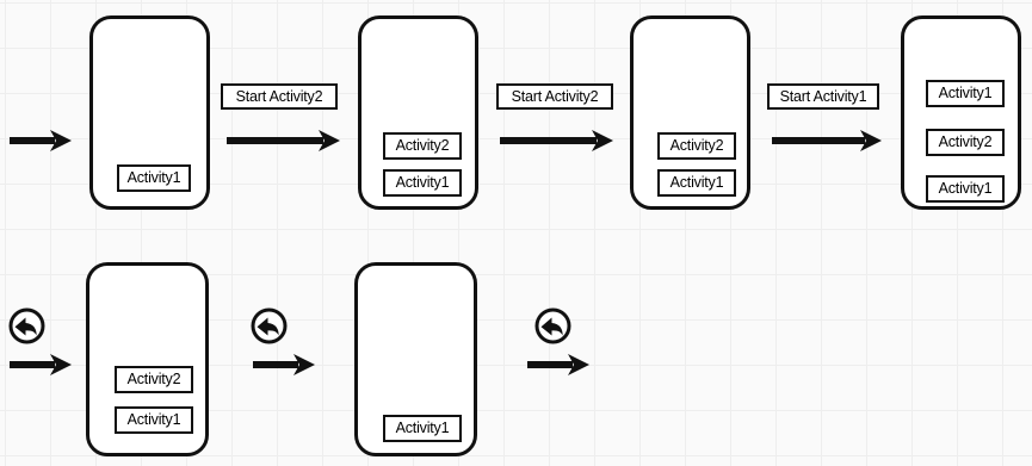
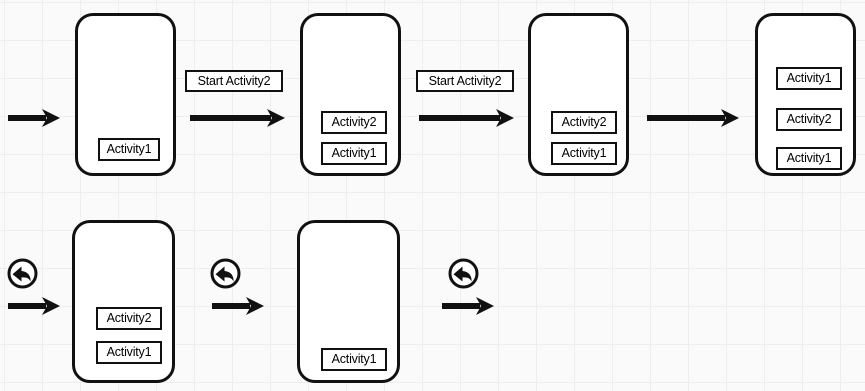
  Activity1
  Start Activity2
  Activity2
  Activity1
  Start Activity2
  Activity2
  Activity1
- Start Activity1
  Activity1
  Activity2
  Activity1
  Activity2
  Activity1
  Activity1
